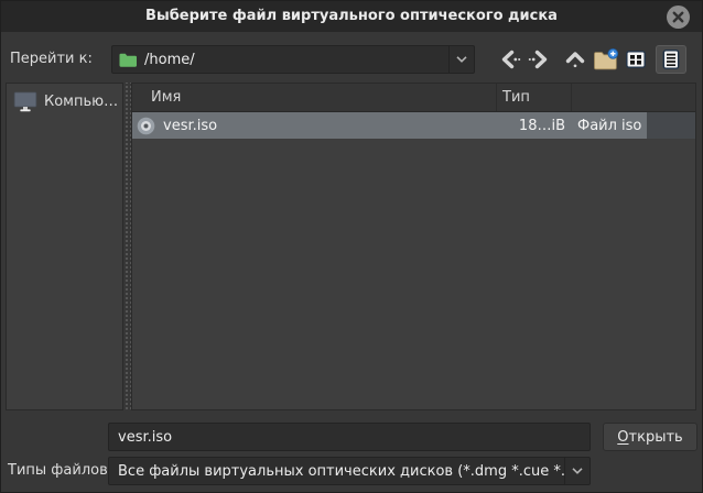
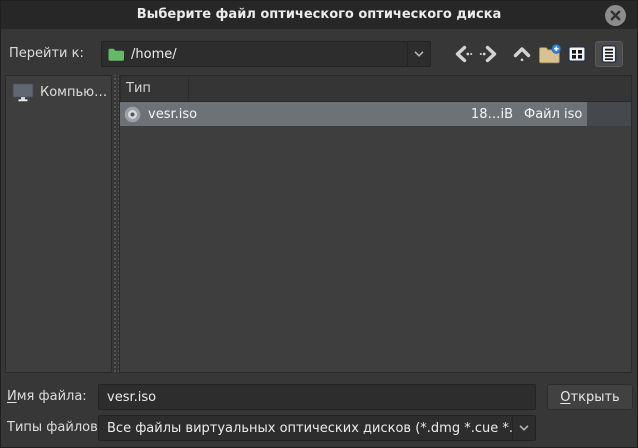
- Выберите файл виртуального оптического диска
+ Выберите файл оптического оптического диска
  Перейти к:
  /home/
  Компью…
- Имя
  Тип
  vesr.iso
  18…iB
  Файл iso
+ Имя файла:
  vesr.iso
  О
  ткрыть
  Типы файлов
  Все файлы виртуальных оптических дисков (*.dmg *.cue *.
